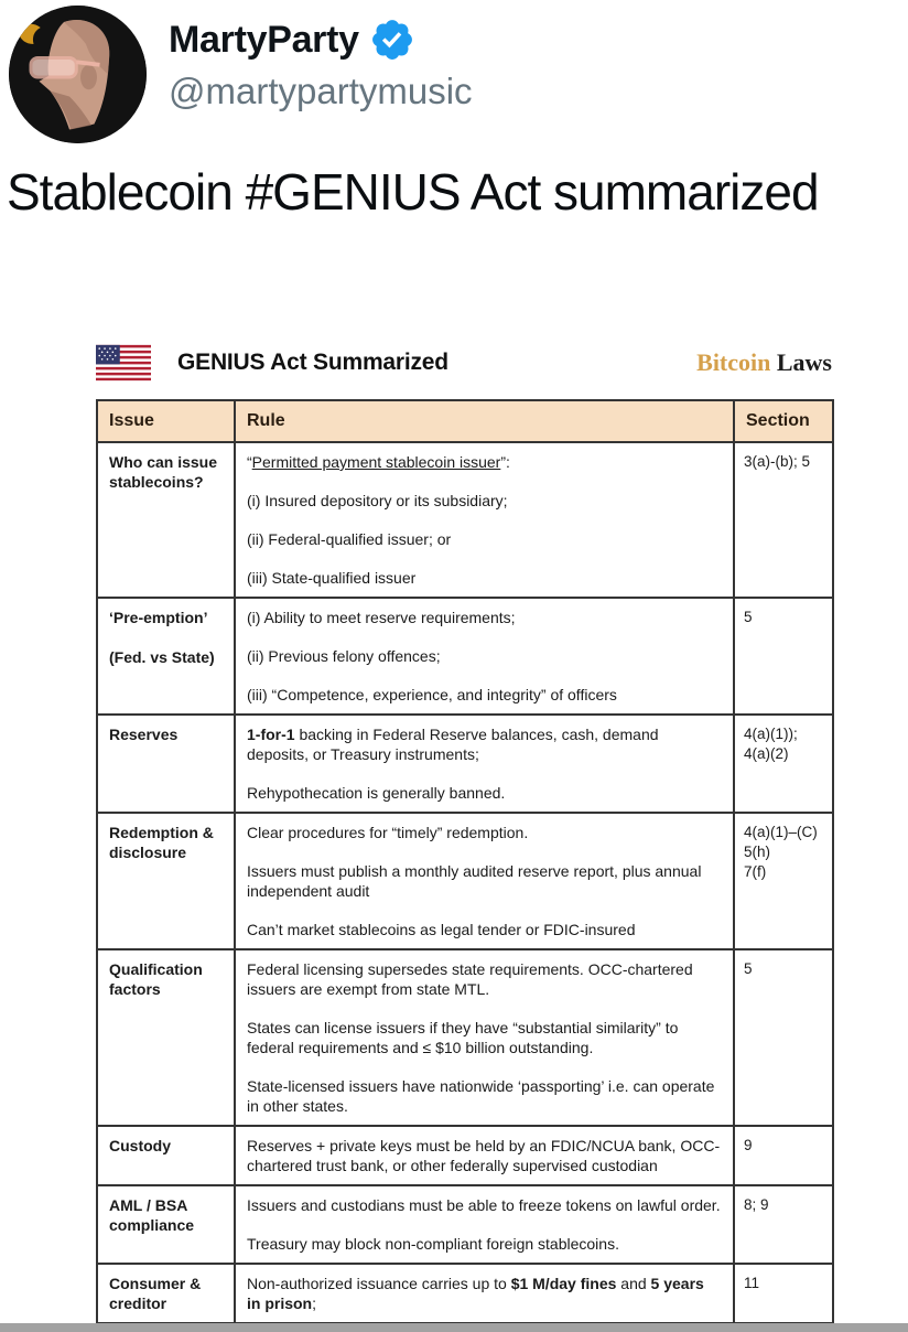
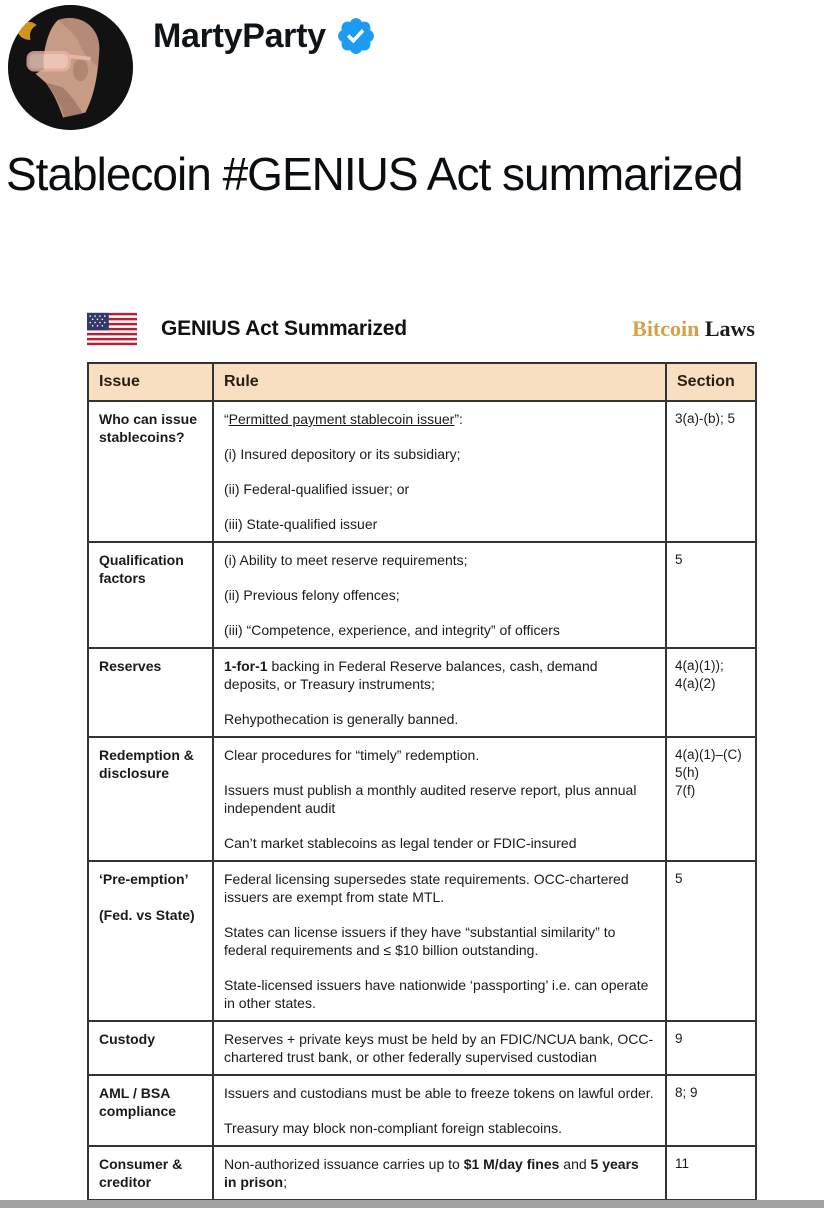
  MartyParty
- @martypartymusic
  Stablecoin #GENIUS Act summarized
  GENIUS Act Summarized
  Bitcoin Laws
  Issue	Rule	Section
  Who can issue stablecoins?	“Permitted payment stablecoin issuer”: (i) Insured depository or its subsidiary; (ii) Federal-qualified issuer; or (iii) State-qualified issuer	3(a)-(b); 5
- ‘Pre-emption’ (Fed. vs State)	(i) Ability to meet reserve requirements; (ii) Previous felony offences; (iii) “Competence, experience, and integrity” of officers	5
+ Qualification factors	(i) Ability to meet reserve requirements; (ii) Previous felony offences; (iii) “Competence, experience, and integrity” of officers	5
  Reserves	1-for-1 backing in Federal Reserve balances, cash, demand deposits, or Treasury instruments; Rehypothecation is generally banned.	4(a)(1)); 4(a)(2)
  Redemption & disclosure	Clear procedures for “timely” redemption. Issuers must publish a monthly audited reserve report, plus annual independent audit Can’t market stablecoins as legal tender or FDIC-insured	4(a)(1)–(C) 5(h) 7(f)
- Qualification factors	Federal licensing supersedes state requirements. OCC-chartered issuers are exempt from state MTL. States can license issuers if they have “substantial similarity” to federal requirements and ≤ $10 billion outstanding. State-licensed issuers have nationwide ‘passporting’ i.e. can operate in other states.	5
+ ‘Pre-emption’ (Fed. vs State)	Federal licensing supersedes state requirements. OCC-chartered issuers are exempt from state MTL. States can license issuers if they have “substantial similarity” to federal requirements and ≤ $10 billion outstanding. State-licensed issuers have nationwide ‘passporting’ i.e. can operate in other states.	5
  Custody	Reserves + private keys must be held by an FDIC/NCUA bank, OCC-chartered trust bank, or other federally supervised custodian	9
  AML / BSA compliance	Issuers and custodians must be able to freeze tokens on lawful order. Treasury may block non-compliant foreign stablecoins.	8; 9
  Consumer & creditor	Non-authorized issuance carries up to $1 M/day fines and 5 years in prison;	11
